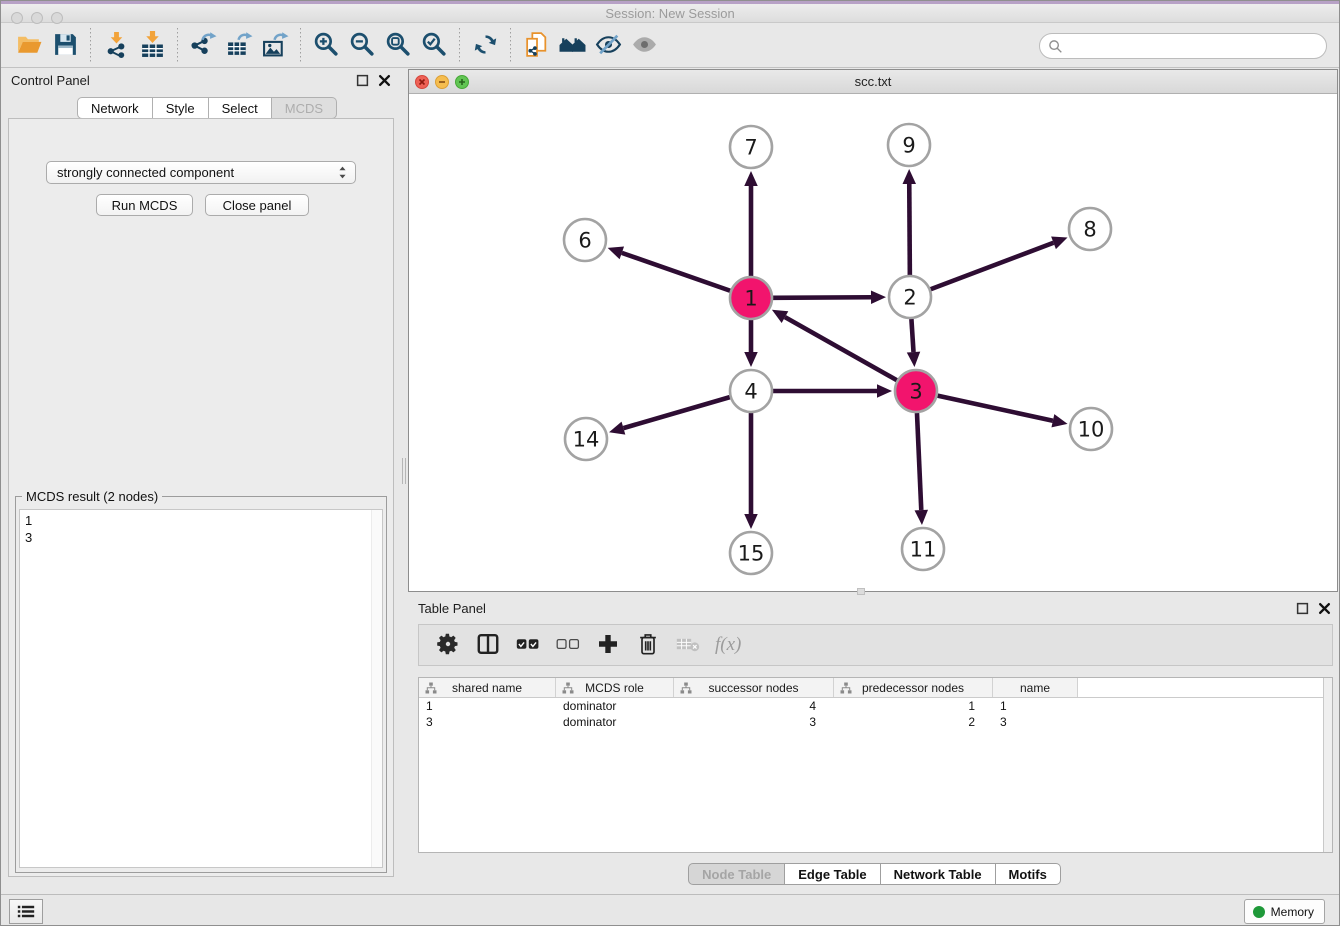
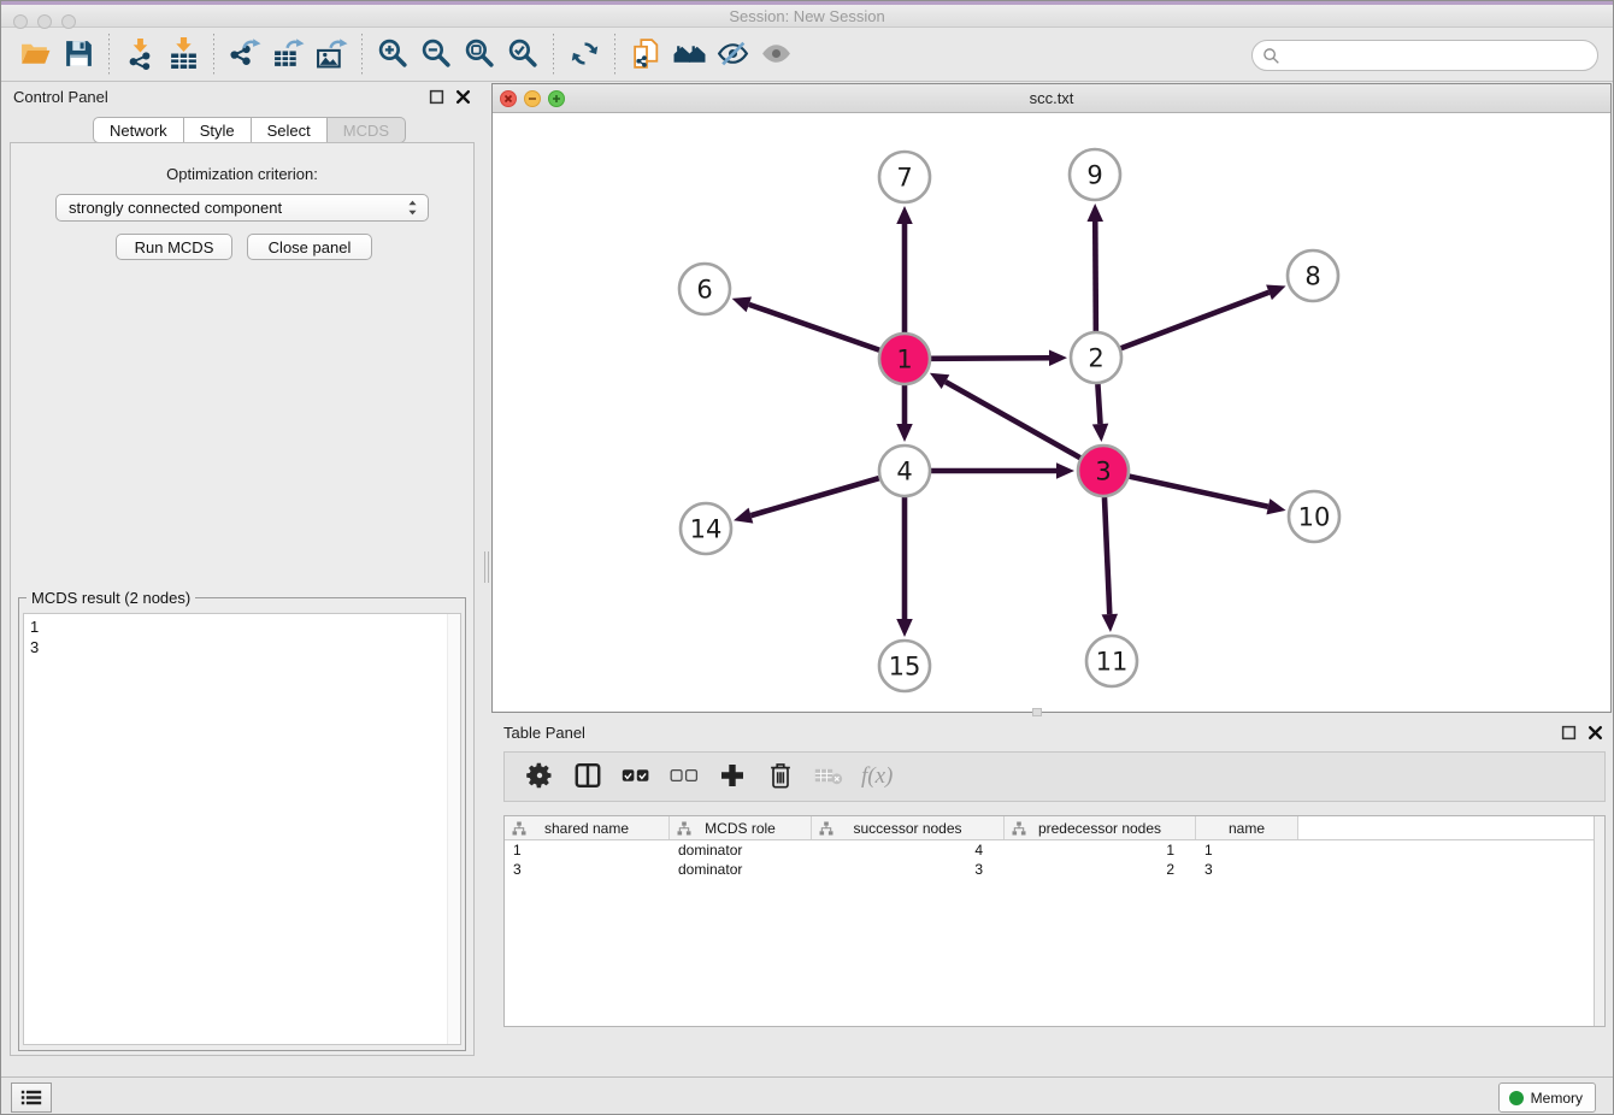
  Session: New Session
  Control Panel
  Network
  Style
  Select
  MCDS
+ Optimization criterion:
  strongly connected component
  Run MCDS
  Close panel
  MCDS result (2 nodes)
  1
  3
  scc.txt
  7
  9
  6
  8
  1
  2
  4
  3
  14
  10
  15
  11
  Table Panel
  f(x)
  shared name
  MCDS role
  successor nodes
  predecessor nodes
  name
  1
  dominator
  4
  1
  1
  3
  dominator
  3
  2
  3
- Node Table
- Edge Table
- Network Table
- Motifs
  Memory
